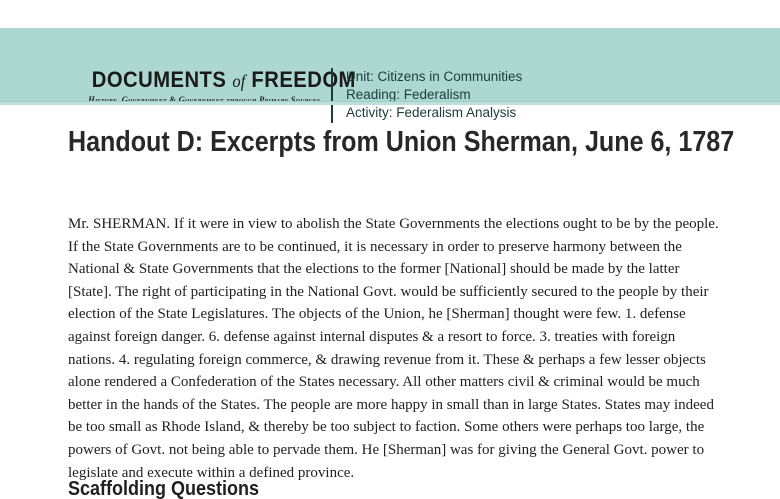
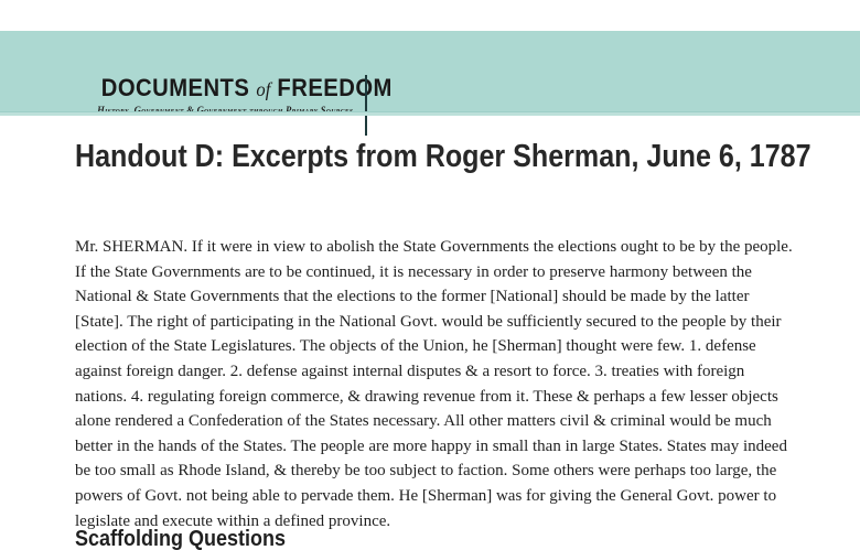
  DOCUMENTS of FREEDM
  History, Government & Government through Primary Sources
- Unit: Citizens in Communities
- Reading: Federalism
- Activity: Federalism Analysis
- Handout D: Excerpts from Union Sherman, June 6, 1787
+ Handout D: Excerpts from Roger Sherman, June 6, 1787
- Mr. SHERMAN. If it were in view to abolish the State Governments the elections ought to be by the people. If the State Governments are to be continued, it is necessary in order to preserve harmony between the National & State Governments that the elections to the former [National] should be made by the latter [State]. The right of participating in the National Govt. would be sufficiently secured to the people by their election of the State Legislatures. The objects of the Union, he [Sherman] thought were few. 1. defense against foreign danger. 6. defense against internal disputes & a resort to force. 3. treaties with foreign nations. 4. regulating foreign commerce, & drawing revenue from it. These & perhaps a few lesser objects alone rendered a Confederation of the States necessary. All other matters civil & criminal would be much better in the hands of the States. The people are more happy in small than in large States. States may indeed be too small as Rhode Island, & thereby be too subject to faction. Some others were perhaps too large, the powers of Govt. not being able to pervade them. He [Sherman] was for giving the General Govt. power to legislate and execute within a defined province.
+ Mr. SHERMAN. If it were in view to abolish the State Governments the elections ought to be by the people. If the State Governments are to be continued, it is necessary in order to preserve harmony between the National & State Governments that the elections to the former [National] should be made by the latter [State]. The right of participating in the National Govt. would be sufficiently secured to the people by their election of the State Legislatures. The objects of the Union, he [Sherman] thought were few. 1. defense against foreign danger. 2. defense against internal disputes & a resort to force. 3. treaties with foreign nations. 4. regulating foreign commerce, & drawing revenue from it. These & perhaps a few lesser objects alone rendered a Confederation of the States necessary. All other matters civil & criminal would be much better in the hands of the States. The people are more happy in small than in large States. States may indeed be too small as Rhode Island, & thereby be too subject to faction. Some others were perhaps too large, the powers of Govt. not being able to pervade them. He [Sherman] was for giving the General Govt. power to legislate and execute within a defined province.
  Scaffolding Questions
